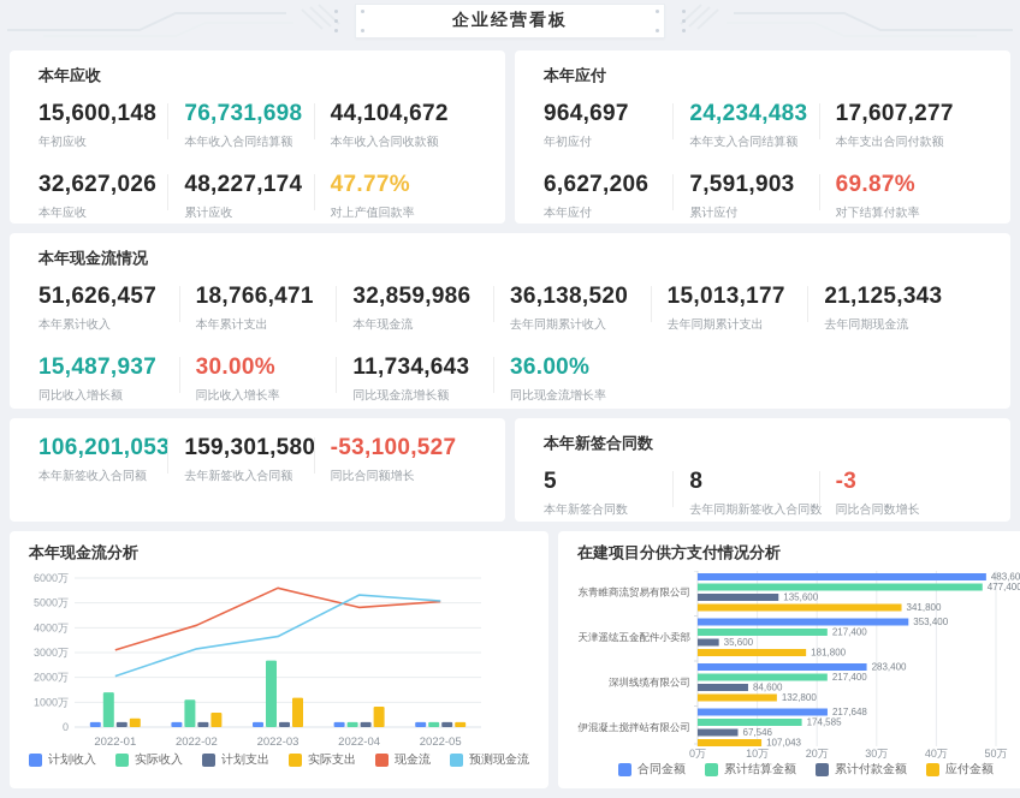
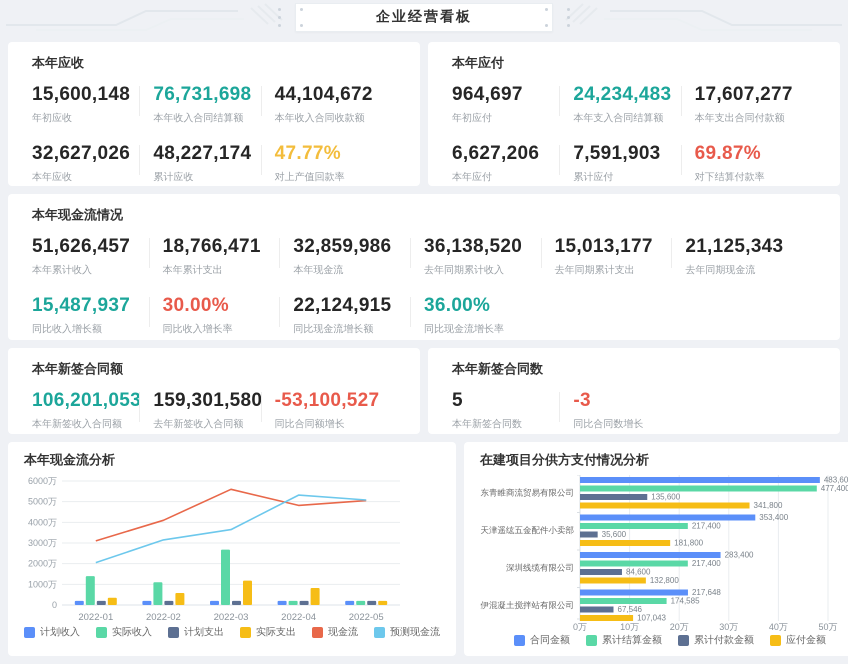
  企业经营看板
  本年应收
  15,600,148
  年初应收
  76,731,698
  本年收入合同结算额
  44,104,672
  本年收入合同收款额
  32,627,026
  本年应收
  48,227,174
  累计应收
  47.77%
  对上产值回款率
  本年应付
  964,697
  年初应付
  24,234,483
  本年支入合同结算额
  17,607,277
  本年支出合同付款额
  6,627,206
  本年应付
  7,591,903
  累计应付
  69.87%
  对下结算付款率
  本年现金流情况
  51,626,457
  本年累计收入
  18,766,471
  本年累计支出
  32,859,986
  本年现金流
  36,138,520
  去年同期累计收入
  15,013,177
  去年同期累计支出
  21,125,343
  去年同期现金流
  15,487,937
  同比收入增长额
  30.00%
  同比收入增长率
- 11,734,643
+ 22,124,915
  同比现金流增长额
  36.00%
  同比现金流增长率
+ 本年新签合同额
  106,201,053
  本年新签收入合同额
  159,301,580
  去年新签收入合同额
  -53,100,527
  同比合同额增长
  本年新签合同数
  5
  本年新签合同数
- 8
- 去年同期新签收入合同数
  -3
  同比合同数增长
  本年现金流分析
  0
  1000万
  2000万
  3000万
  4000万
  5000万
  6000万
  2022-01
  2022-02
  2022-03
  2022-04
  2022-05
  计划收入
  实际收入
  计划支出
  实际支出
  现金流
  预测现金流
  在建项目分供方支付情况分析
  0万
  10万
  20万
  30万
  40万
  50万
  东青睢商流贸易有限公司
  483,60
  477,400
  135,600
  341,800
  天津遥纮五金配件小卖部
  353,400
  217,400
  35,600
  181,800
  深圳线缆有限公司
  283,400
  217,400
  84,600
  132,800
  伊混凝土搅拌站有限公司
  217,648
  174,585
  67,546
  107,043
  合同金额
  累计结算金额
  累计付款金额
  应付金额
